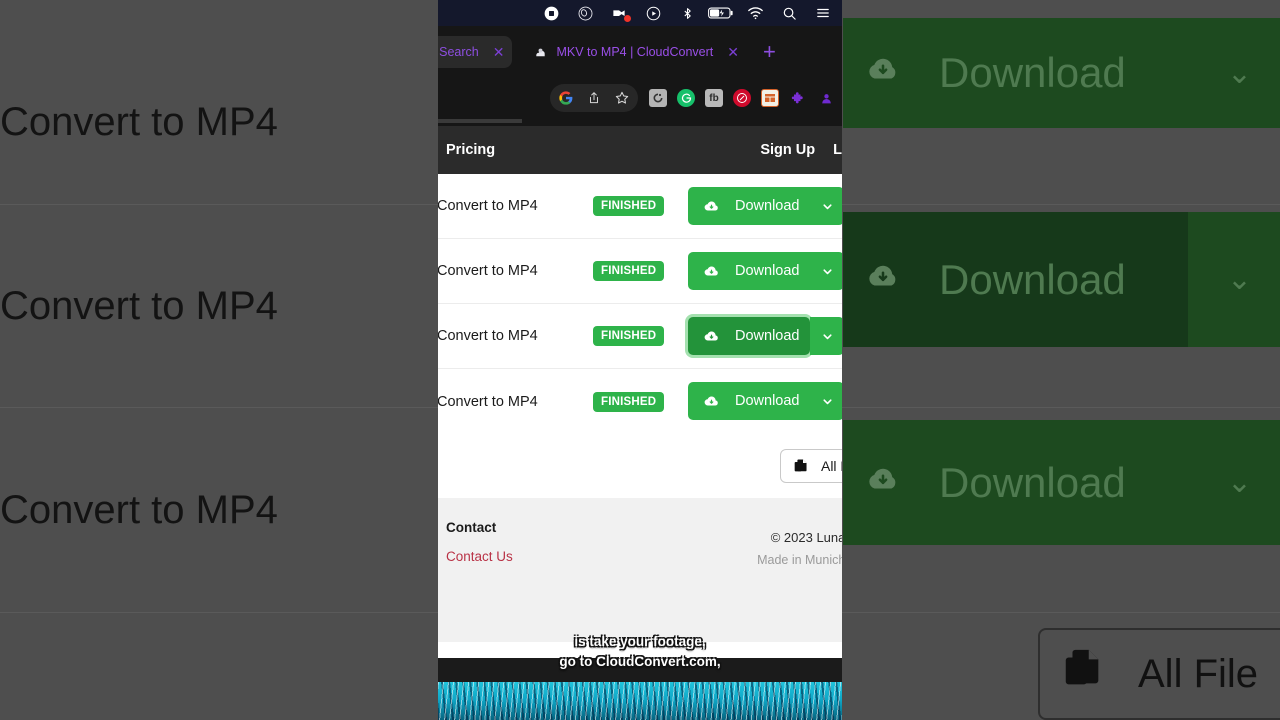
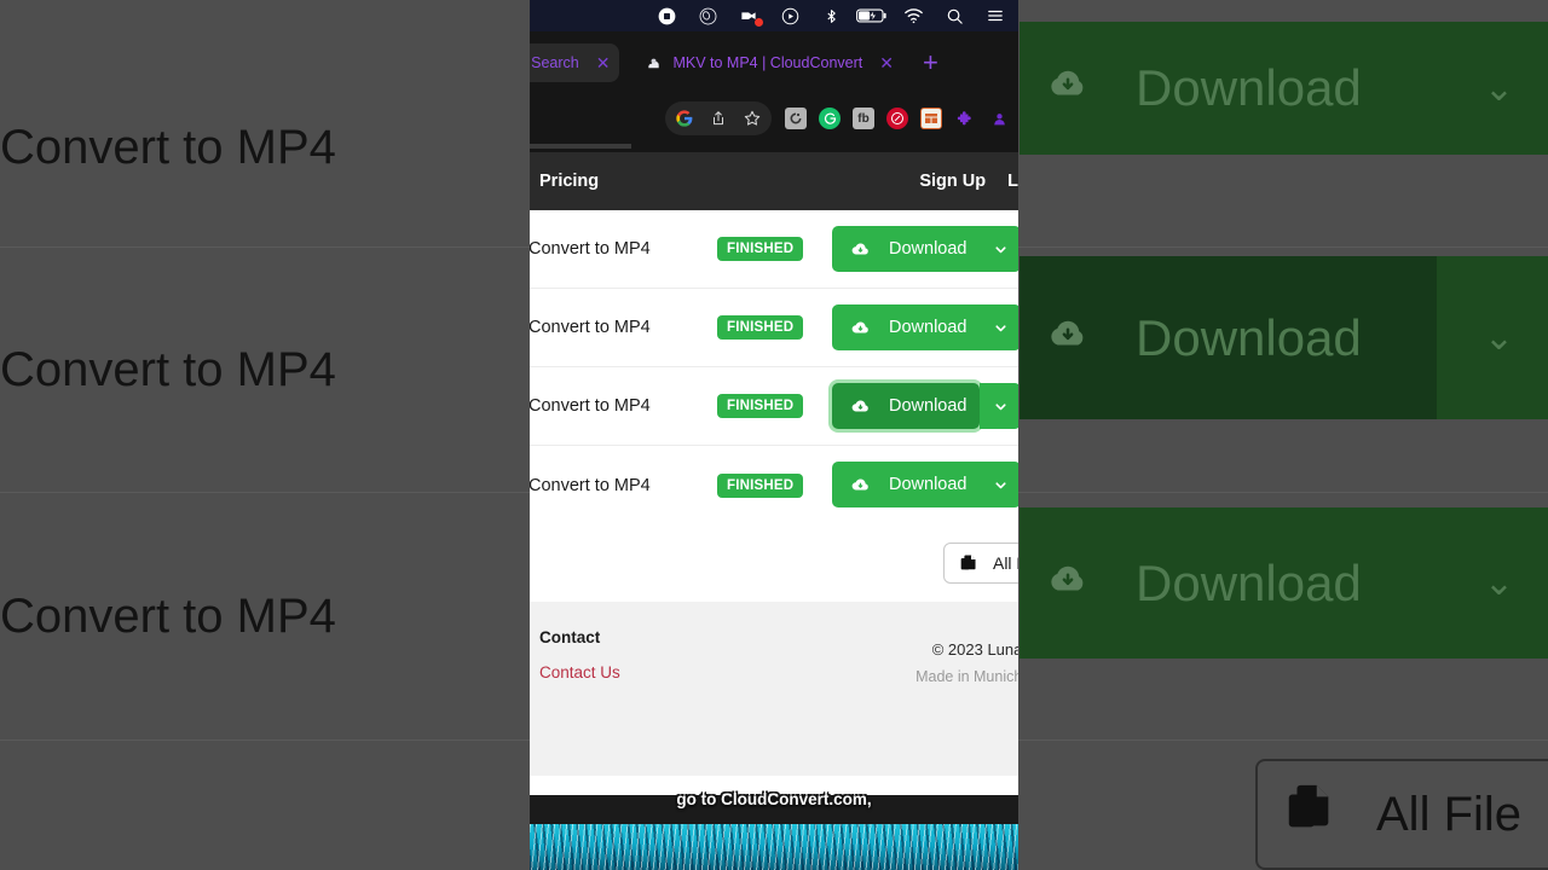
  Convert to MP4
  Convert to MP4
  Convert to MP4
  Download
  ⌄
  Download
  ⌄
  Download
  ⌄
  All File
  ✕
  MKV to MP4 | CloudConvert
  ✕
  +
  fb
  Pricing
  Sign Up
  L
  Convert to MP4
  FINISHED
  Download
  Convert to MP4
  FINISHED
  Download
  Convert to MP4
  FINISHED
  Download
  Convert to MP4
  FINISHED
  Download
  Contact
  Contact Us
  © 2023 Luna
  Made in Munich
- is take your footage,
  go to CloudConvert.com,
